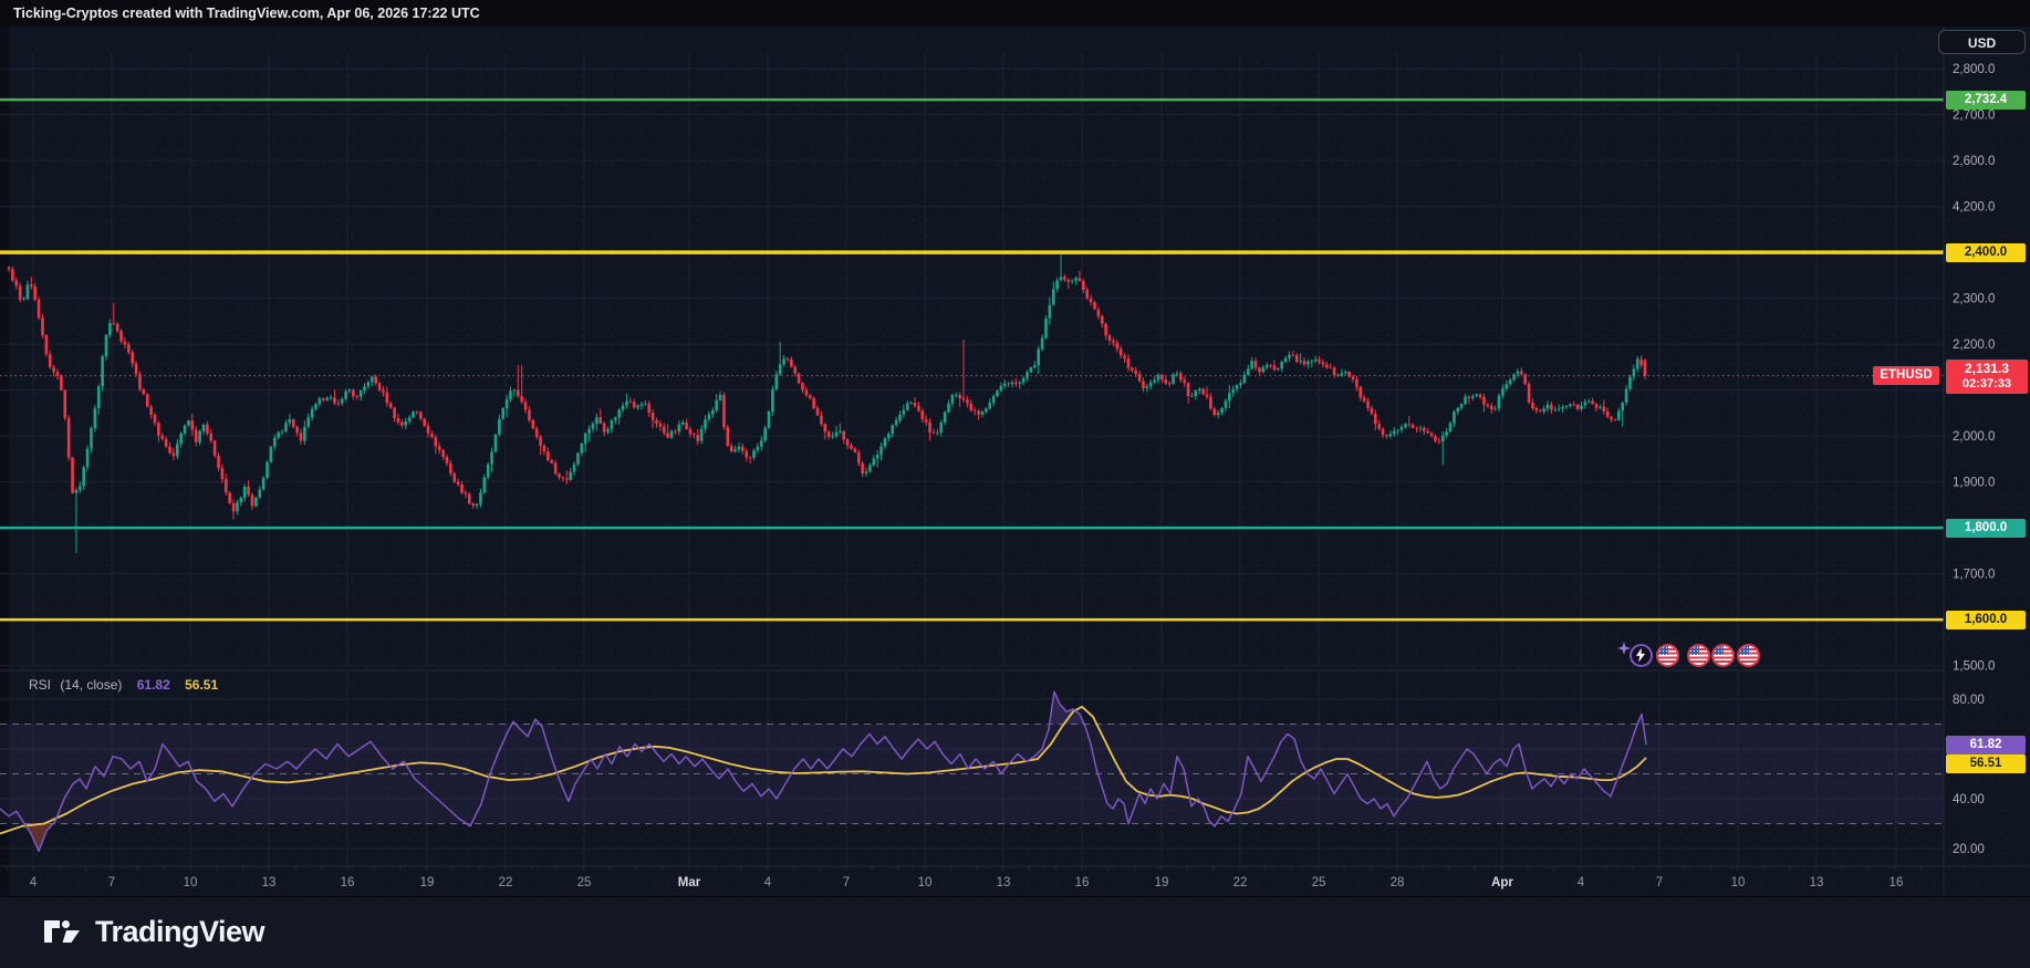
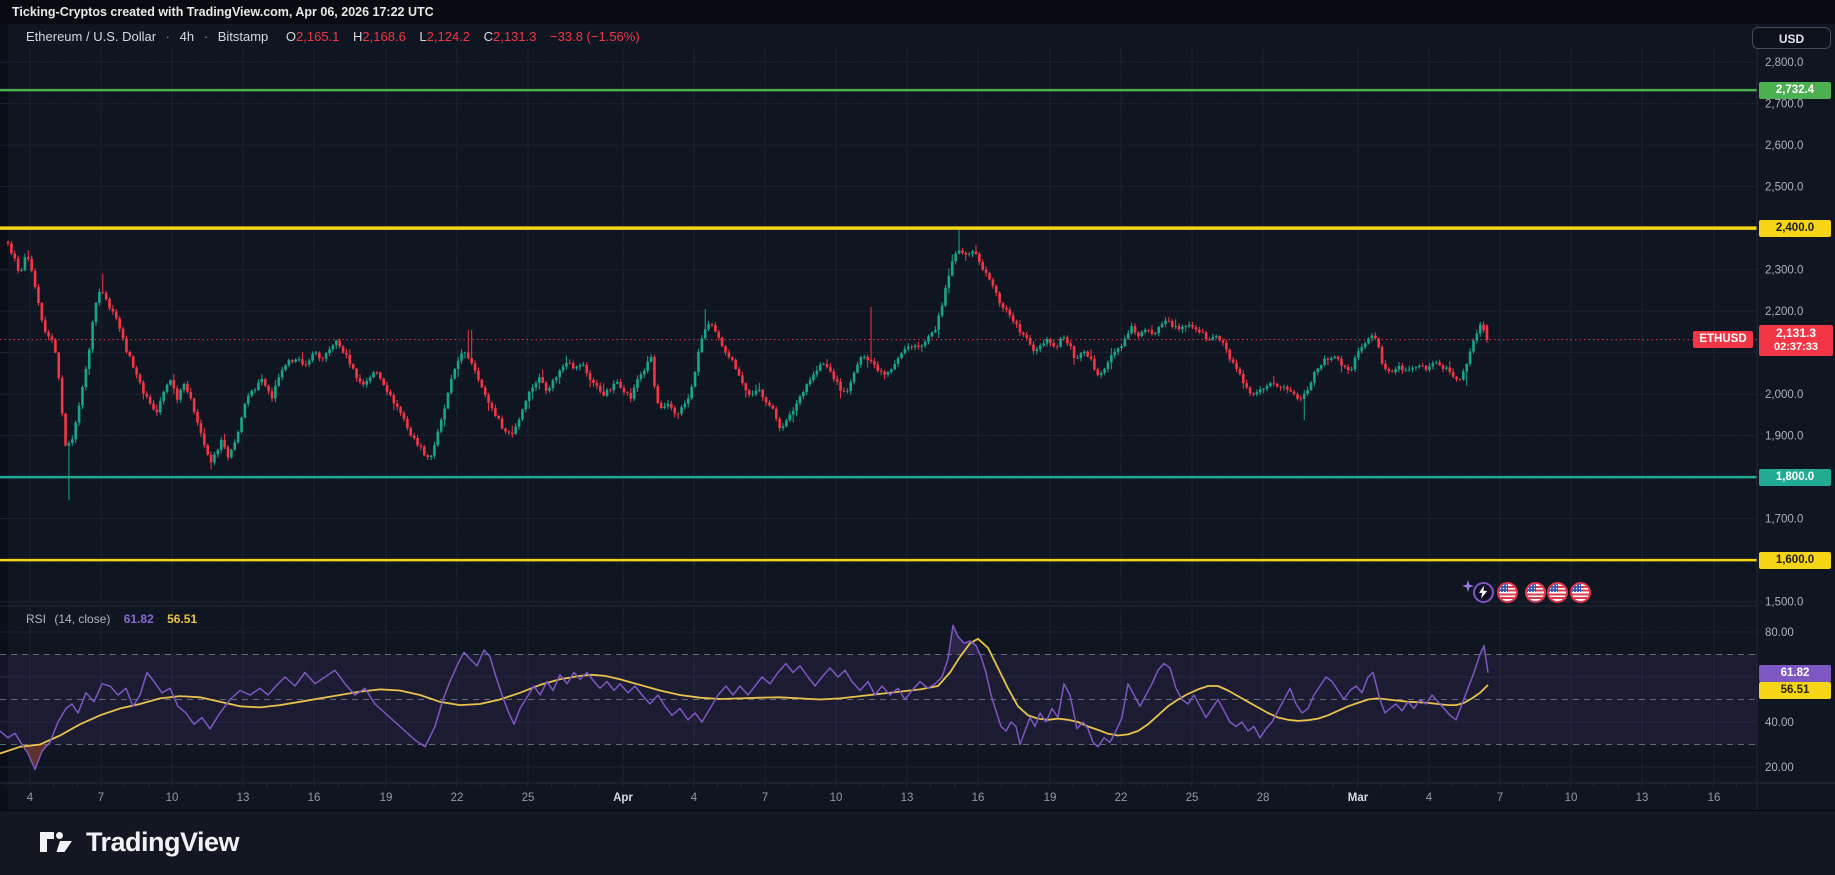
  Ticking-Cryptos created with TradingView.com, Apr 06, 2026 17:22 UTC
  2,800.0
  2,700.0
  2,600.0
- 4,200.0
+ 2,500.0
  2,300.0
  2,200.0
  2,000.0
  1,900.0
  1,700.0
  1,500.0
  80.00
  40.00
  20.00
  4
  7
  10
  13
  16
  19
  22
  25
- Mar
+ Apr
  4
  7
  10
  13
  16
  19
  22
  25
  28
- Apr
+ Mar
  4
  7
  10
  13
  16
+ Ethereum / U.S. Dollar · 4h · Bitstamp O2,165.1 H2,168.6 L2,124.2 C2,131.3 −33.8 (−1.56%)
  USD
  2,732.4
  2,400.0
  1,800.0
  1,600.0
  ETHUSD
  2,131.3
  02:37:33
  RSI (14, close) 61.82 56.51
  61.82
  56.51
  TradingView
